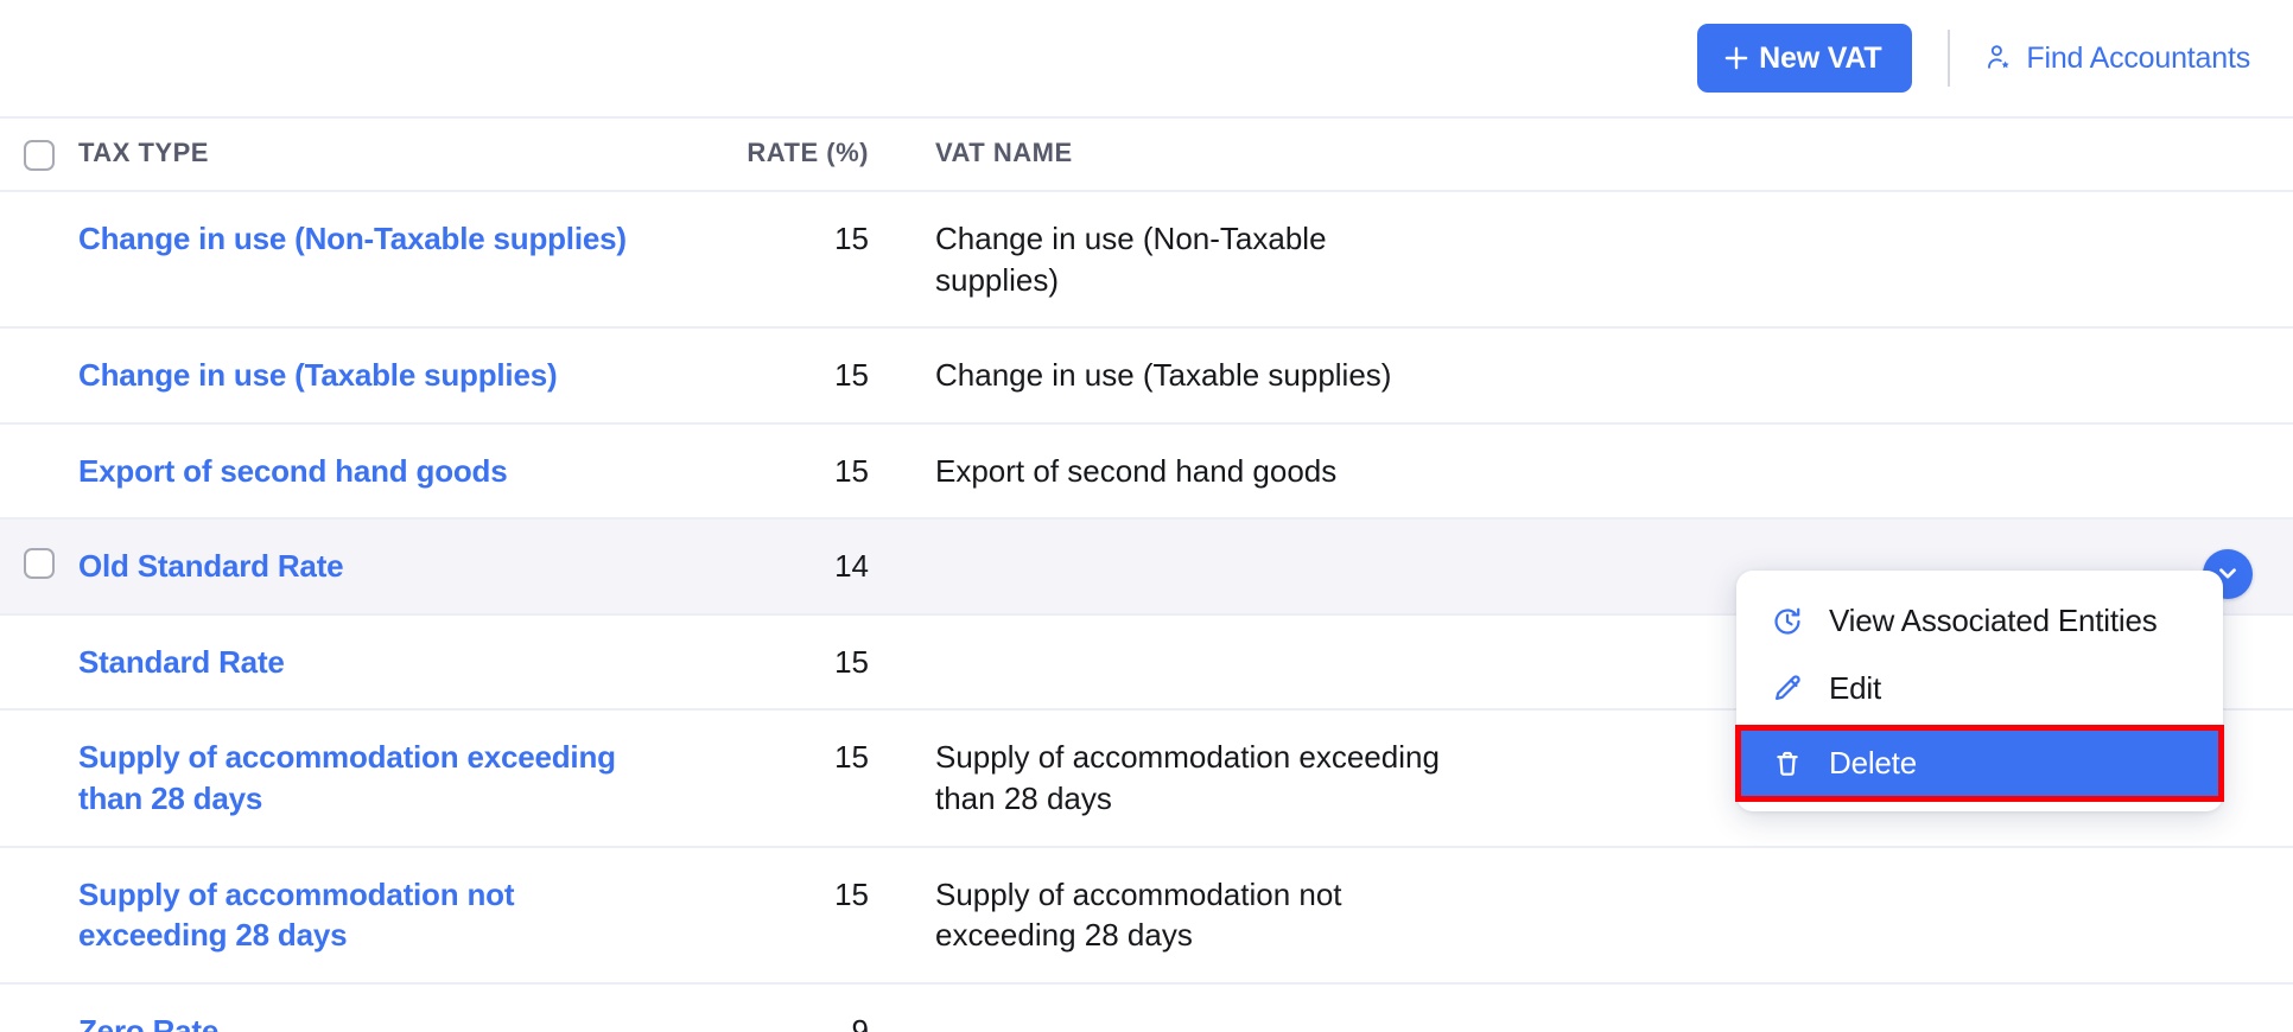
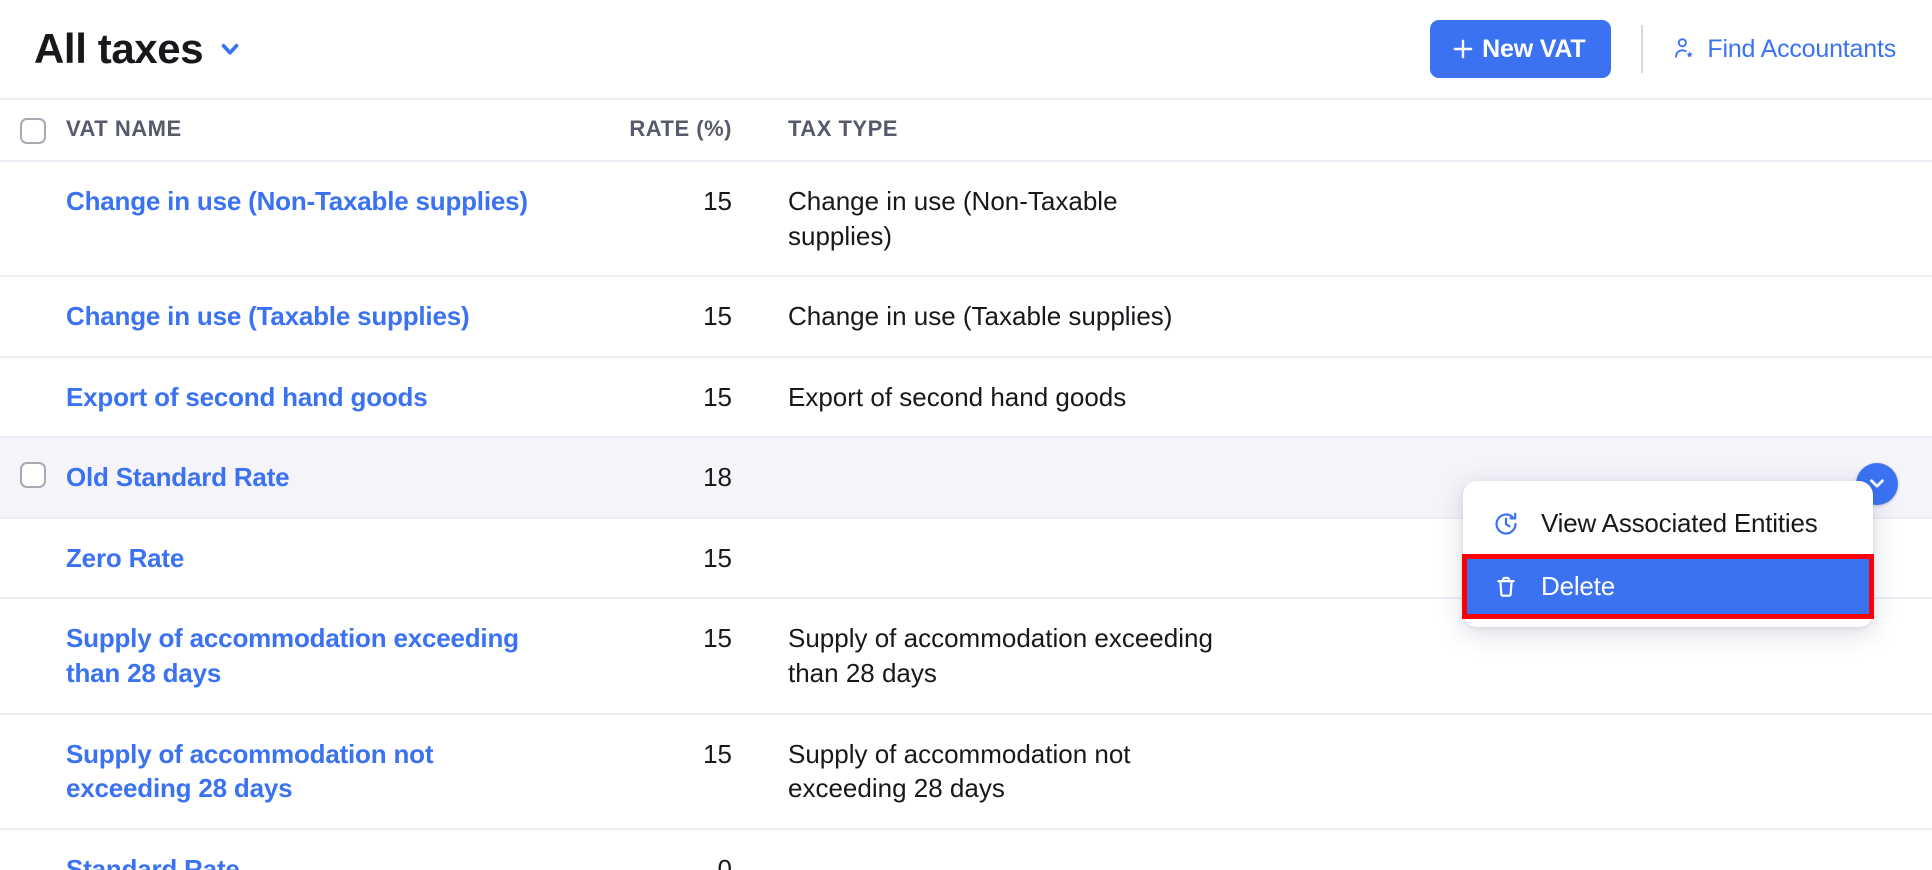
+ All taxes
  New VAT
  Find Accountants
- TAX TYPE
+ VAT NAME
  RATE (%)
- VAT NAME
+ TAX TYPE
  Change in use (Non-Taxable supplies)
  15
  Change in use (Non-Taxable supplies)
  Change in use (Taxable supplies)
  15
  Change in use (Taxable supplies)
  Export of second hand goods
  15
  Export of second hand goods
  Old Standard Rate
- 14
+ 18
- Standard Rate
+ Zero Rate
  15
  Supply of accommodation exceeding than 28 days
  15
  Supply of accommodation exceeding than 28 days
  Supply of accommodation not exceeding 28 days
  15
  Supply of accommodation not exceeding 28 days
- Zero Rate
+ Standard Rate
- 9
+ 0
  View Associated Entities
- Edit
  Delete
